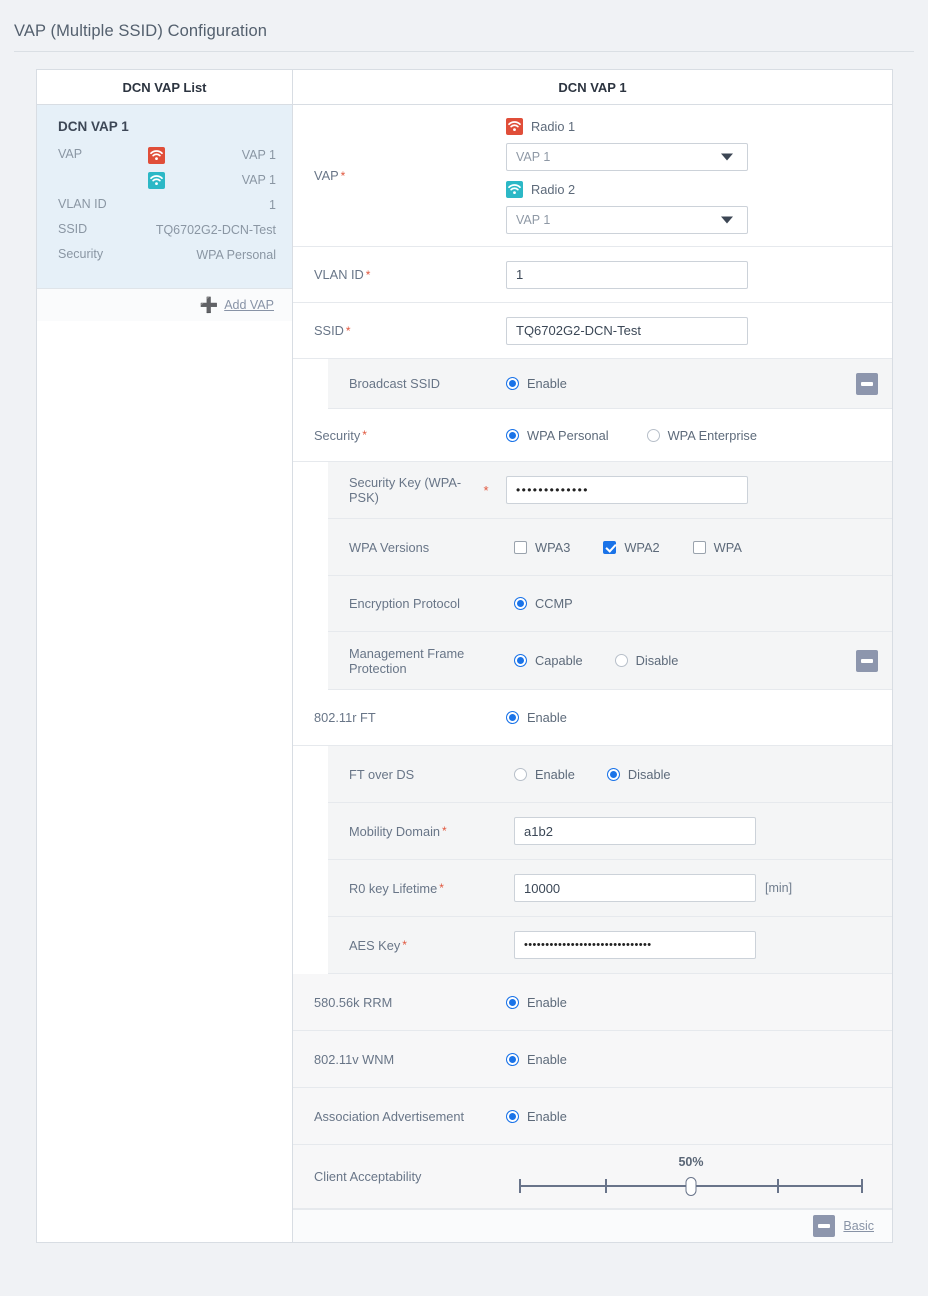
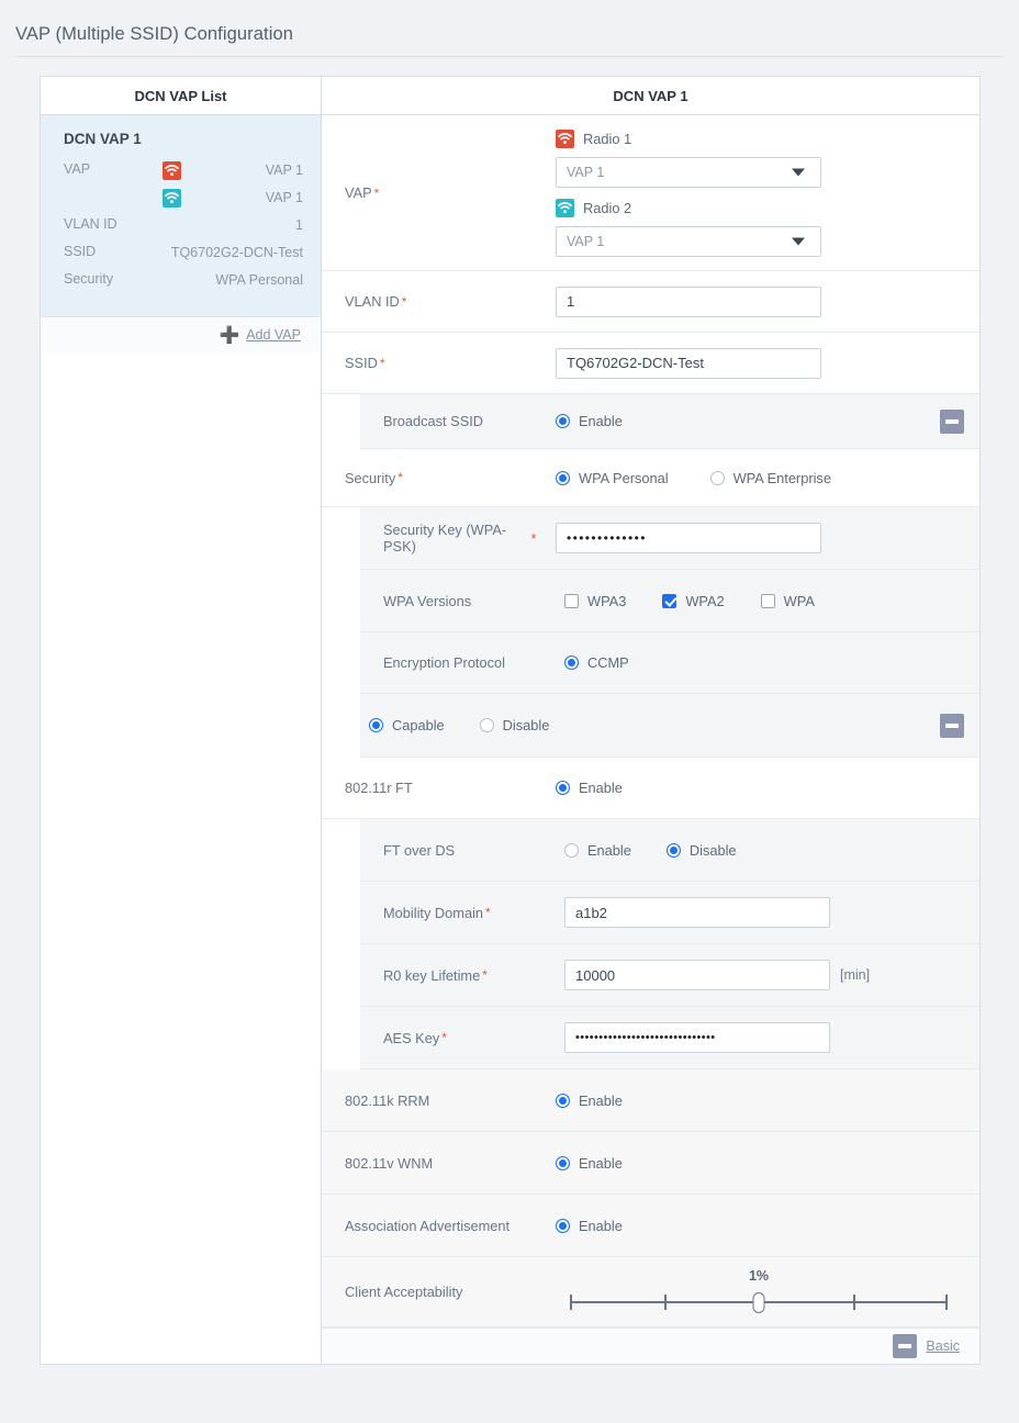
  VAP (Multiple SSID) Configuration
  DCN VAP List
  DCN VAP 1
  VAP
  VAP 1
  VAP 1
  VLAN ID
  1
  SSID
  TQ6702G2-DCN-Test
  Security
  WPA Personal
  ➕
  Add VAP
  DCN VAP 1
  VAP
  *
  Radio 1
  VAP 1
  Radio 2
  VAP 1
  VLAN ID
  *
  1
  SSID
  *
  TQ6702G2-DCN-Test
  Broadcast SSID
  Enable
  Security
  *
  WPA Personal
  WPA Enterprise
  Security Key (WPA-PSK)
  *
  •••••••••••••
  WPA Versions
  WPA3
  WPA2
  WPA
  Encryption Protocol
  CCMP
- Management Frame Protection
  Capable
  Disable
  802.11r FT
  Enable
  FT over DS
  Enable
  Disable
  Mobility Domain
  *
  a1b2
  R0 key Lifetime
  *
  10000
  [min]
  AES Key
  *
  ••••••••••••••••••••••••••••••
- 580.56k RRM
+ 802.11k RRM
  Enable
  802.11v WNM
  Enable
  Association Advertisement
  Enable
  Client Acceptability
- 50%
+ 1%
  Basic
